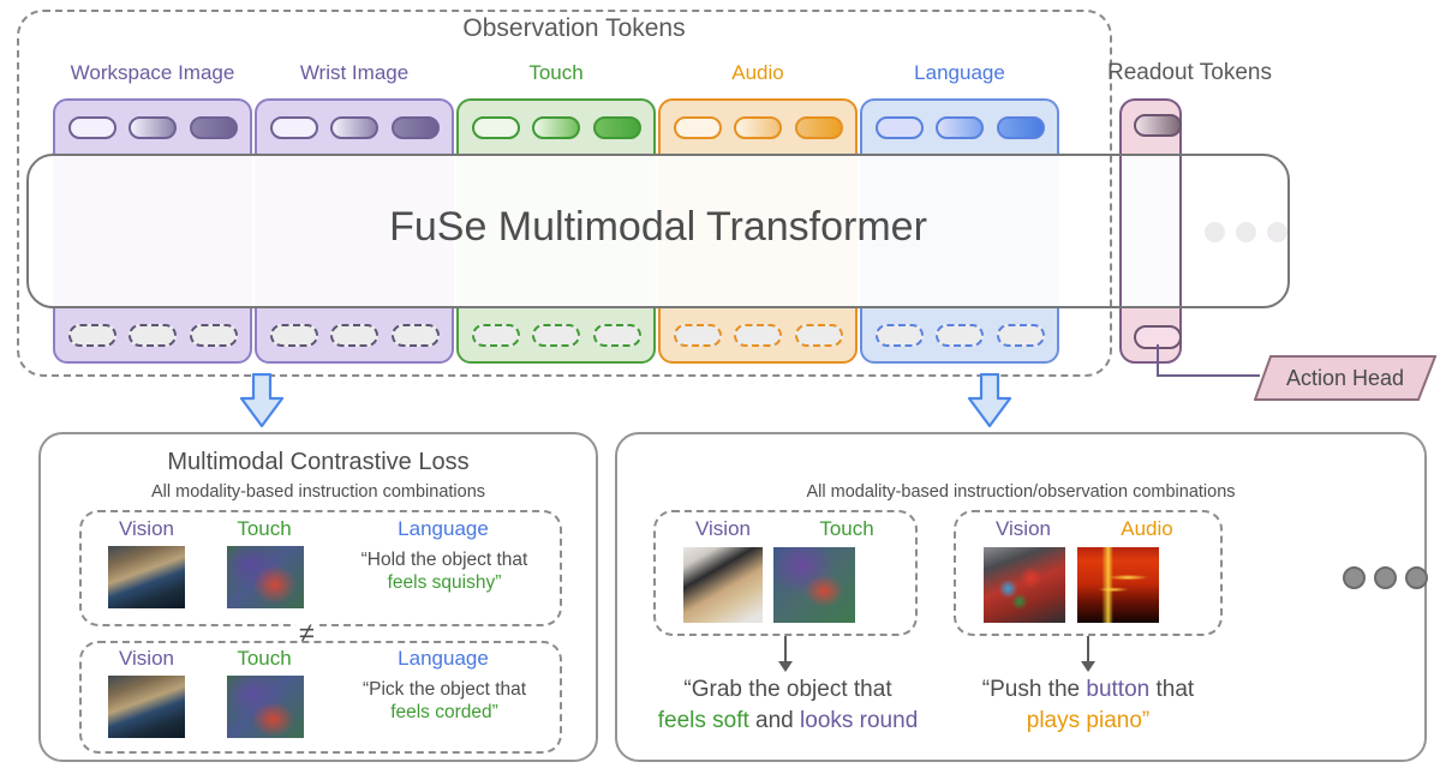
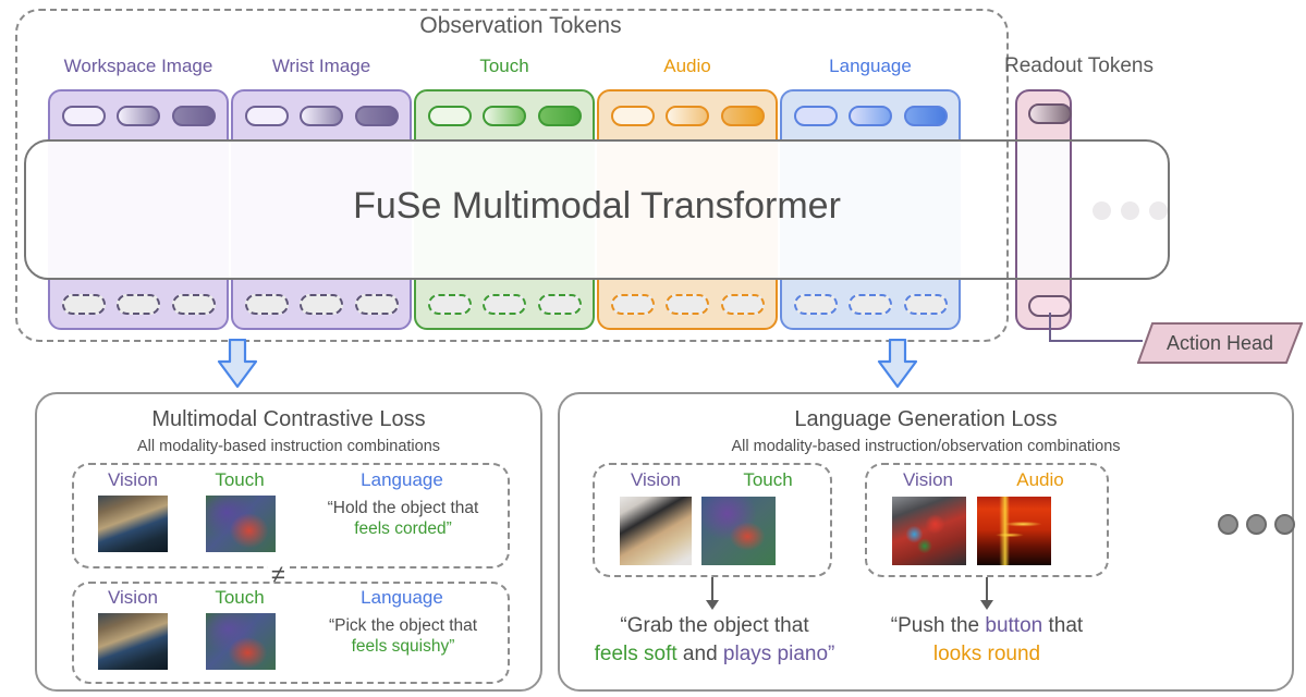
  Observation Tokens
  Readout Tokens
  Workspace Image
  Wrist Image
  Touch
  Audio
  Language
  FuSe Multimodal Transformer
  Action Head
  Multimodal Contrastive Loss
  All modality-based instruction combinations
  Vision
  Touch
  Language
  “Hold the object that
- feels squishy”
+ feels corded”
  ≠
  Vision
  Touch
  Language
  “Pick the object that
- feels corded”
+ feels squishy”
+ Language Generation Loss
  All modality-based instruction/observation combinations
  Vision
  Touch
  “Grab the object that
- feels soft and looks round
+ feels soft and plays piano”
  Vision
  Audio
  “Push the button that
- plays piano”
+ looks round
